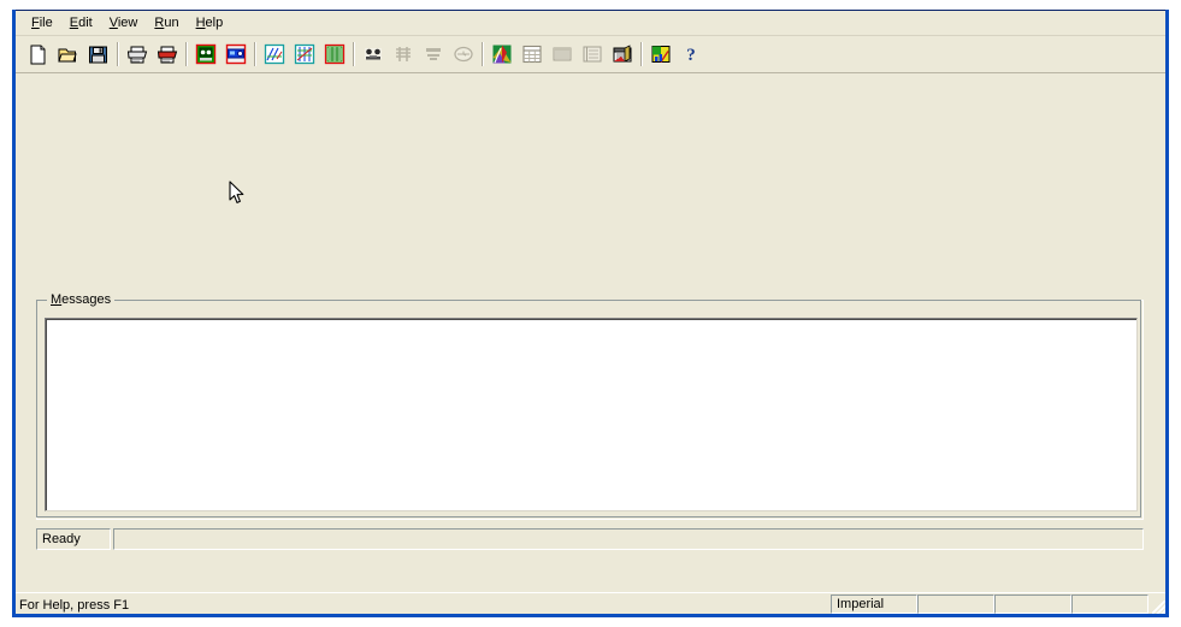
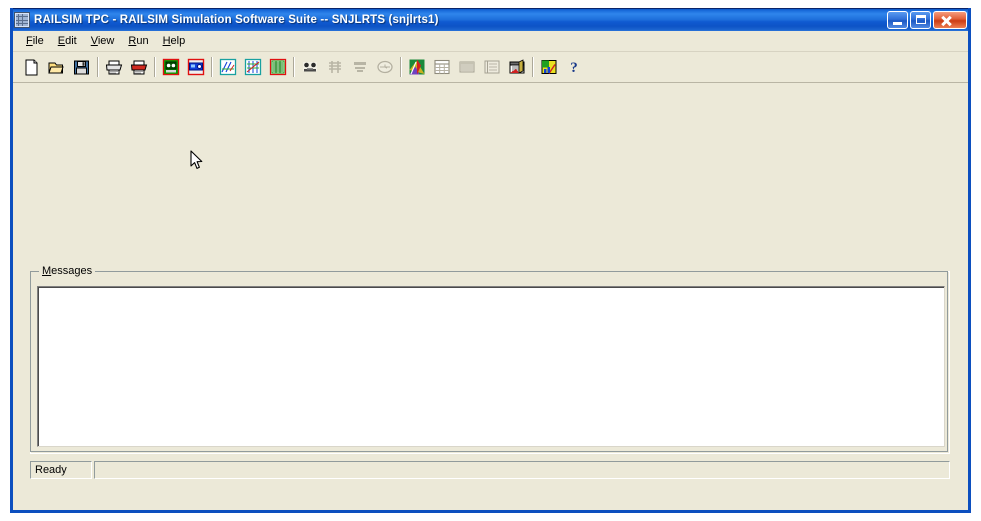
+ RAILSIM TPC - RAILSIM Simulation Software Suite -- SNJLRTS (snjlrts1)
  File
  Edit
  View
  Run
  Help
  ?
  Messages
  Ready
- For Help, press F1
- Imperial
